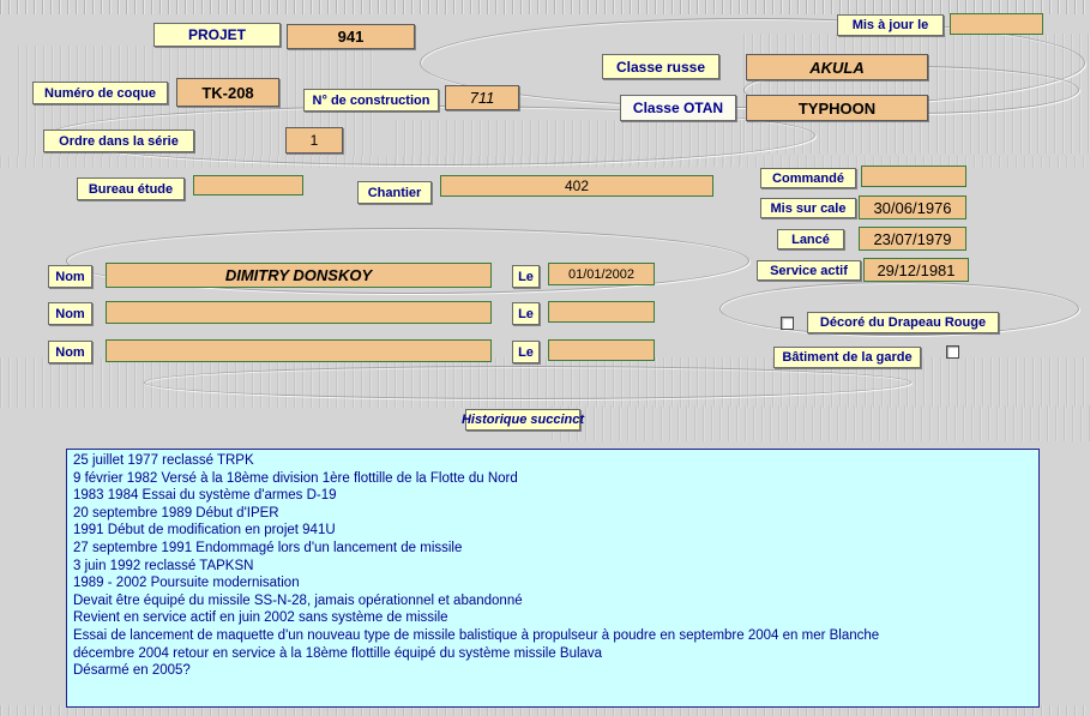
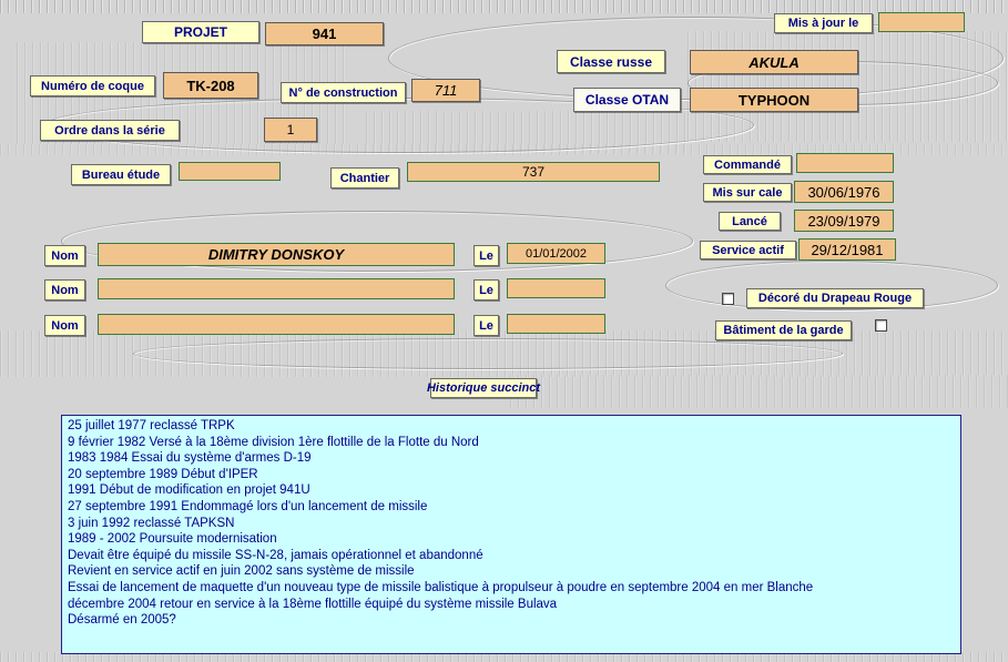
  PROJET
  941
  Mis à jour le
  Classe russe
  AKULA
  Classe OTAN
  TYPHOON
  Numéro de coque
  TK-208
  N° de construction
  711
  Ordre dans la série
  1
  Bureau étude
  Chantier
- 402
+ 737
  Commandé
  Mis sur cale
  30/06/1976
  Lancé
- 23/07/1979
+ 23/09/1979
  Service actif
  29/12/1981
  Nom
  DIMITRY DONSKOY
  Le
  01/01/2002
  Nom
  Le
  Nom
  Le
  Décoré du Drapeau Rouge
  Bâtiment de la garde
  Historique succinct
  25 juillet 1977 reclassé TRPK
  9 février 1982 Versé à la 18ème division 1ère flottille de la Flotte du Nord
  1983 1984 Essai du système d'armes D-19
  20 septembre 1989 Début d'IPER
  1991 Début de modification en projet 941U
  27 septembre 1991 Endommagé lors d'un lancement de missile
  3 juin 1992 reclassé TAPKSN
  1989 - 2002 Poursuite modernisation
  Devait être équipé du missile SS-N-28, jamais opérationnel et abandonné
  Revient en service actif en juin 2002 sans système de missile
  Essai de lancement de maquette d'un nouveau type de missile balistique à propulseur à poudre en septembre 2004 en mer Blanche
  décembre 2004 retour en service à la 18ème flottille équipé du système missile Bulava
  Désarmé en 2005?
